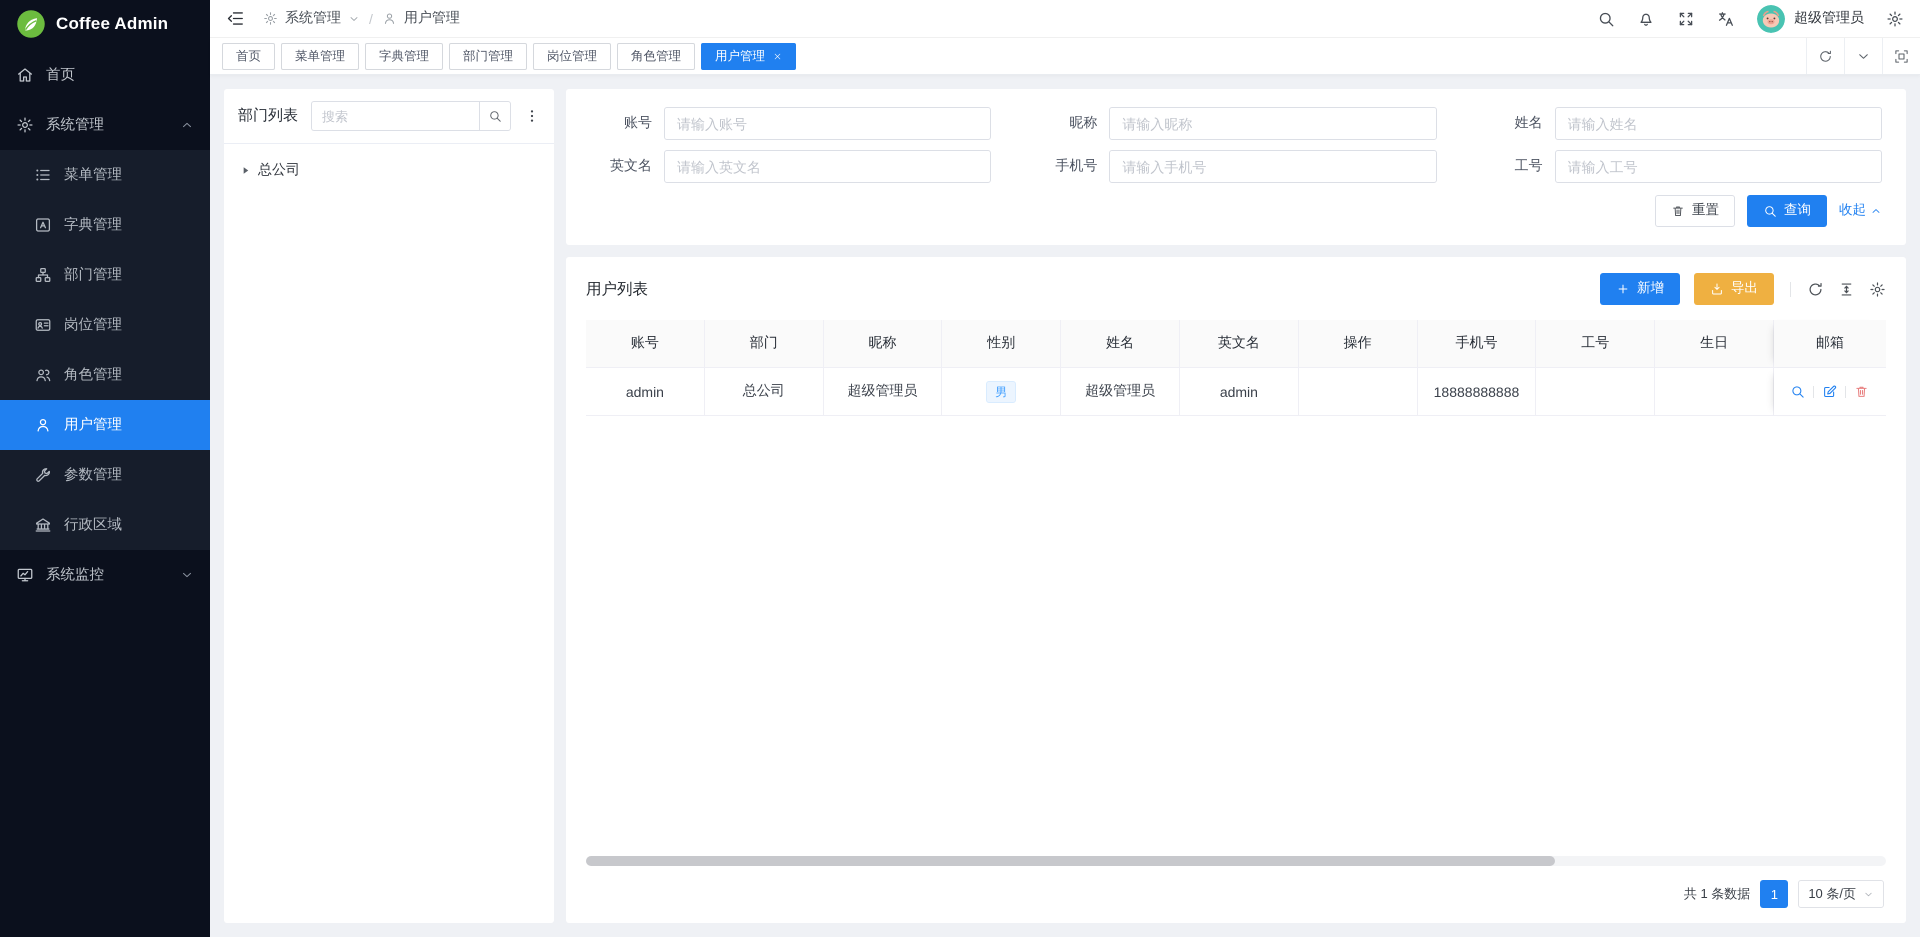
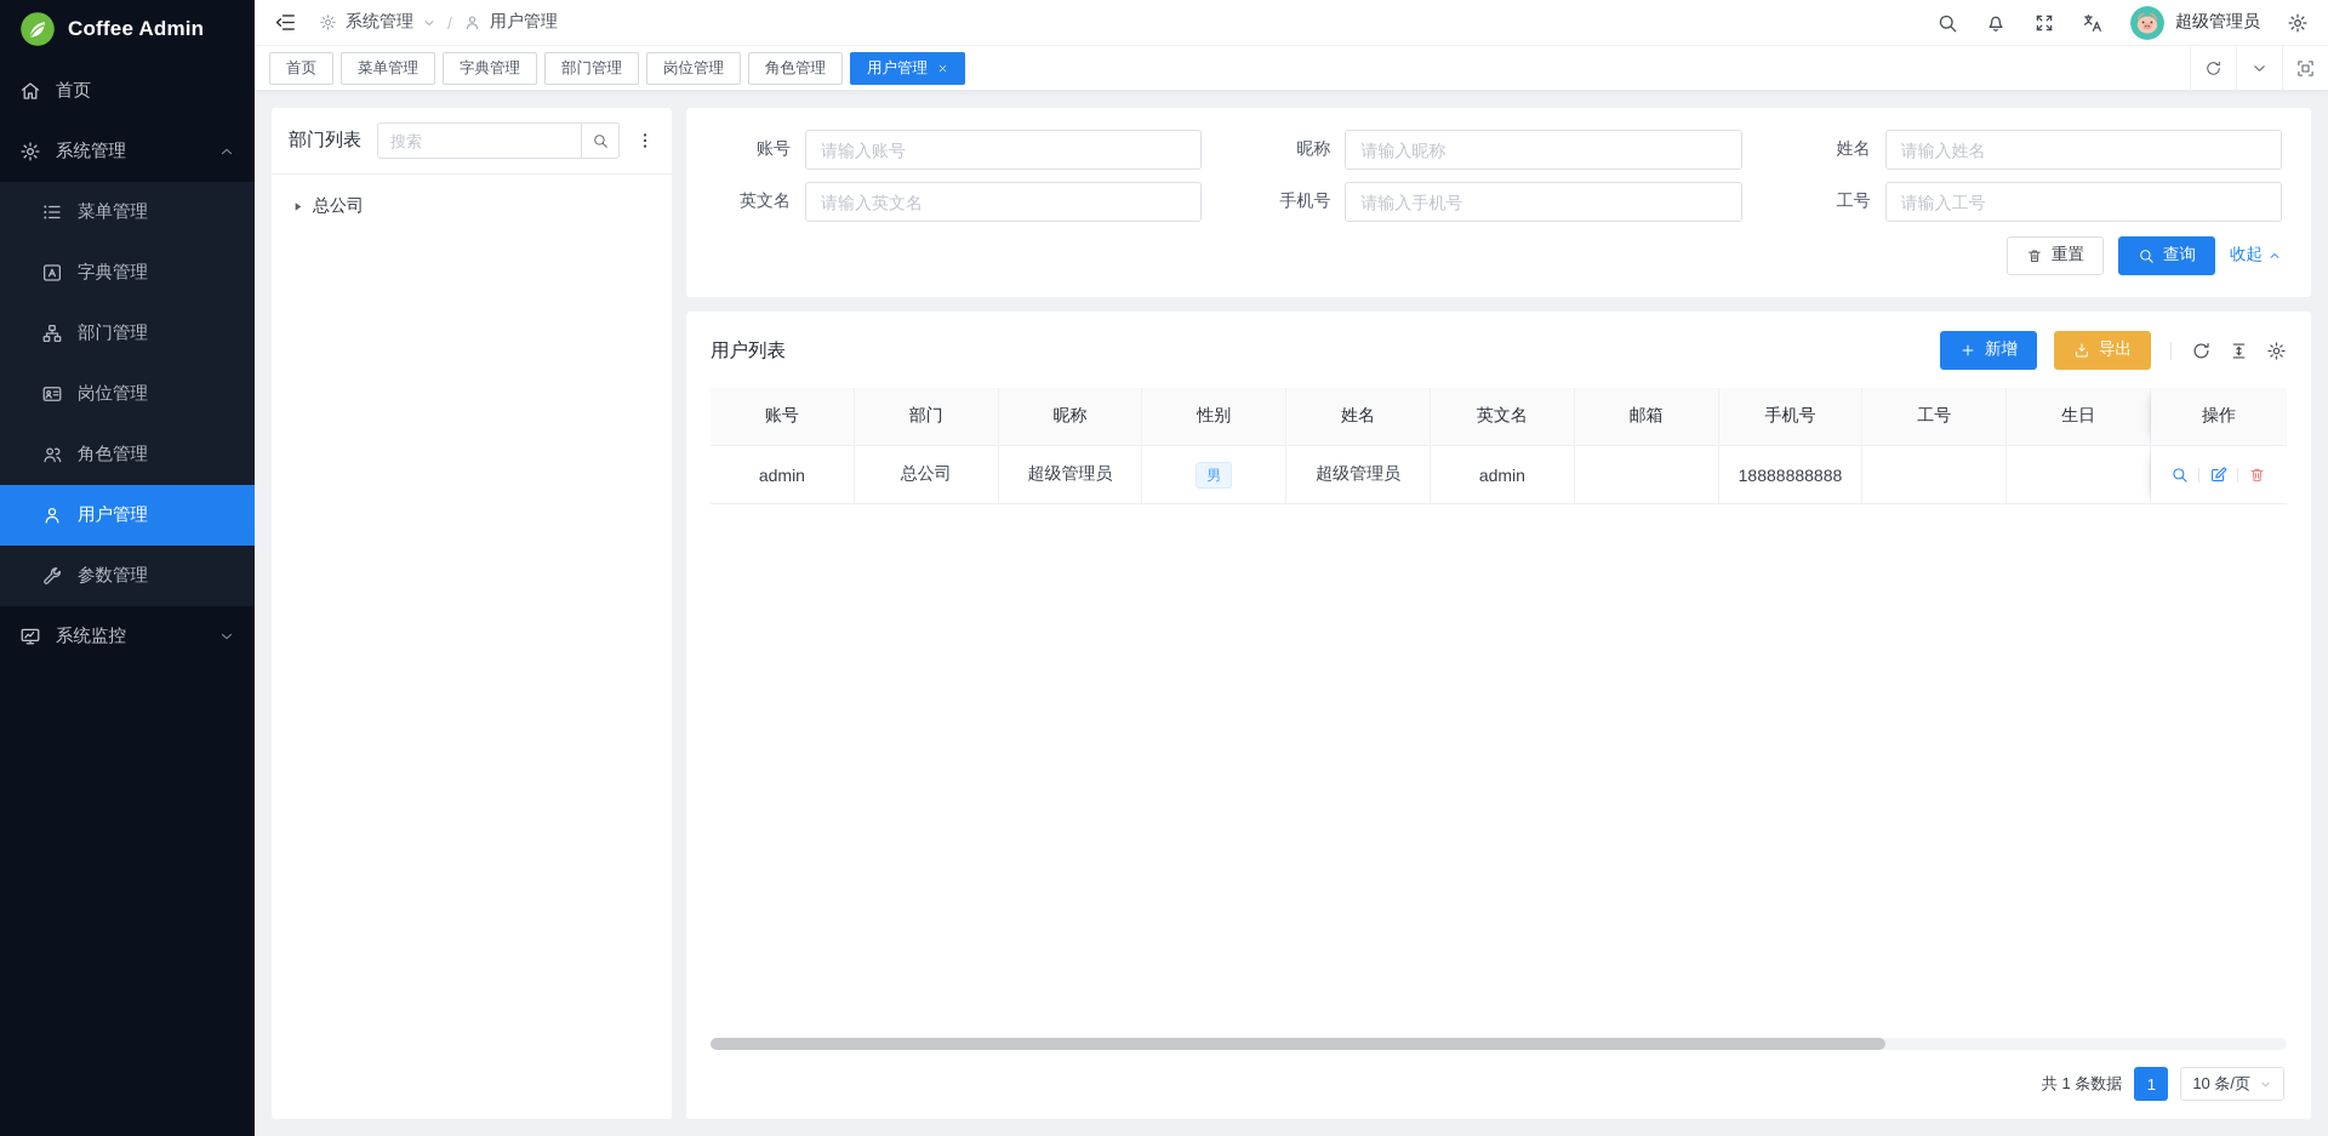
  Coffee Admin
  首页
  系统管理
  菜单管理
  字典管理
  部门管理
  岗位管理
  角色管理
  用户管理
  参数管理
- 行政区域
  系统监控
  系统管理
  /
  用户管理
  超级管理员
  首页
  菜单管理
  字典管理
  部门管理
  岗位管理
  角色管理
  用户管理
  部门列表
  搜索
  总公司
  账号
  请输入账号
  昵称
  请输入昵称
  姓名
  请输入姓名
  英文名
  请输入英文名
  手机号
  请输入手机号
  工号
  请输入工号
  重置
  查询
  收起
  用户列表
  新增
  导出
  账号
  部门
  昵称
  性别
  姓名
  英文名
- 操作
+ 邮箱
  手机号
  工号
  生日
- 邮箱
+ 操作
  admin
  总公司
  超级管理员
  男
  超级管理员
  admin
  18888888888
  共 1 条数据
  1
  10 条/页
